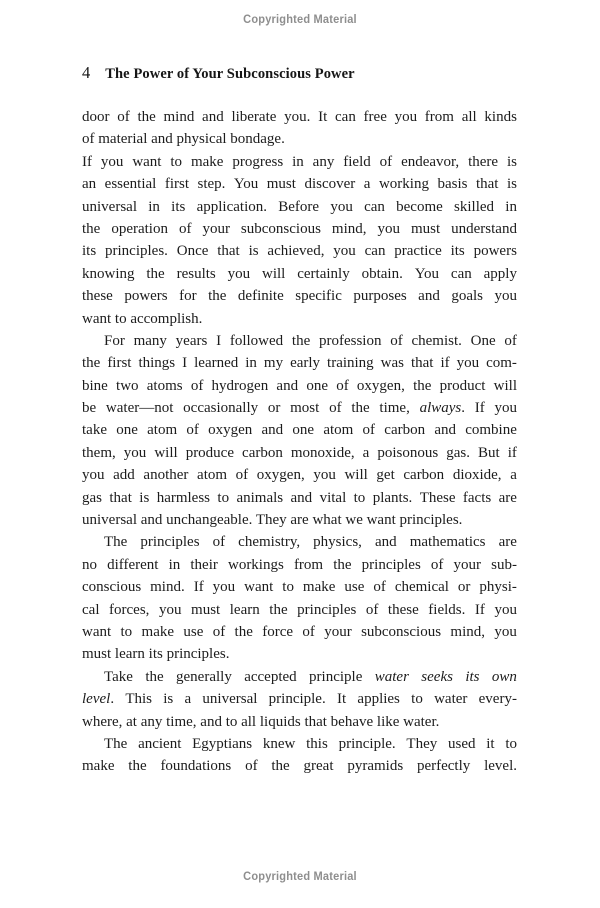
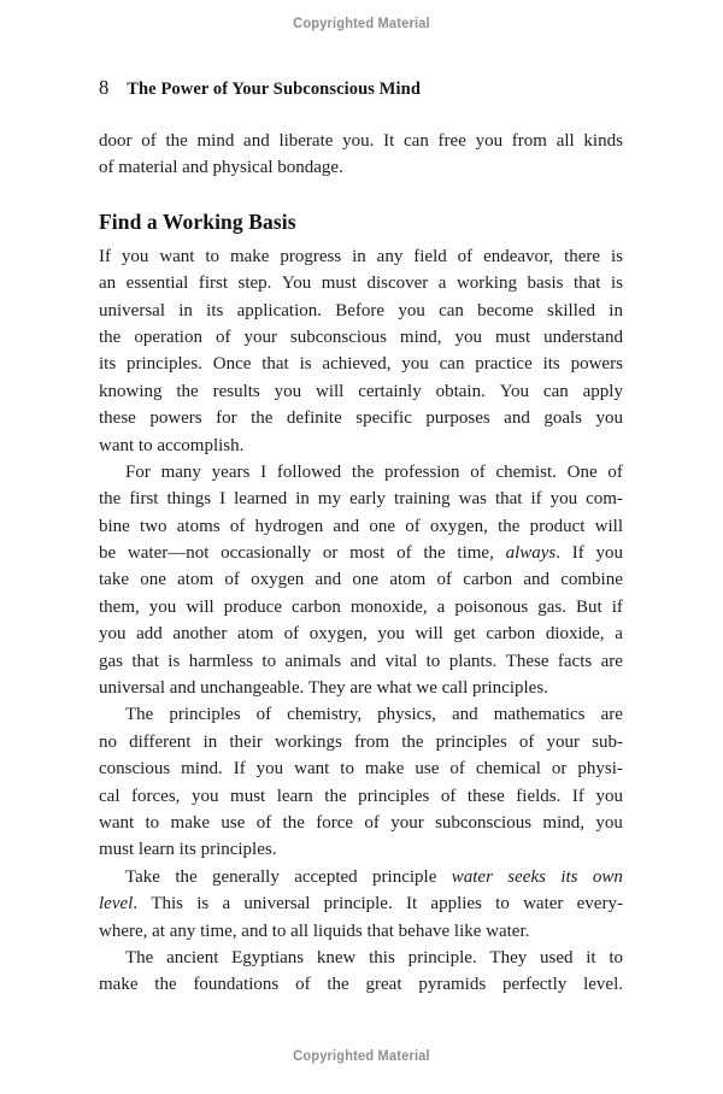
  Copyrighted Material
- 4
+ 8
- The Power of Your Subconscious Power
+ The Power of Your Subconscious Mind
  door
  of
  the
  mind
  and
  liberate
  you.
  It
  can
  free
  you
  from
  all
  kinds
  of material and physical bondage.
+ Find a Working Basis
  If
  you
  want
  to
  make
  progress
  in
  any
  field
  of
  endeavor,
  there
  is
  an
  essential
  first
  step.
  You
  must
  discover
  a
  working
  basis
  that
  is
  universal
  in
  its
  application.
  Before
  you
  can
  become
  skilled
  in
  the
  operation
  of
  your
  subconscious
  mind,
  you
  must
  understand
  its
  principles.
  Once
  that
  is
  achieved,
  you
  can
  practice
  its
  powers
  knowing
  the
  results
  you
  will
  certainly
  obtain.
  You
  can
  apply
  these
  powers
  for
  the
  definite
  specific
  purposes
  and
  goals
  you
  want to accomplish.
  For
  many
  years
  I
  followed
  the
  profession
  of
  chemist.
  One
  of
  the
  first
  things
  I
  learned
  in
  my
  early
  training
  was
  that
  if
  you
  com-
  bine
  two
  atoms
  of
  hydrogen
  and
  one
  of
  oxygen,
  the
  product
  will
  be
  water—not
  occasionally
  or
  most
  of
  the
  time,
  always.
  If
  you
  take
  one
  atom
  of
  oxygen
  and
  one
  atom
  of
  carbon
  and
  combine
  them,
  you
  will
  produce
  carbon
  monoxide,
  a
  poisonous
  gas.
  But
  if
  you
  add
  another
  atom
  of
  oxygen,
  you
  will
  get
  carbon
  dioxide,
  a
  gas
  that
  is
  harmless
  to
  animals
  and
  vital
  to
  plants.
  These
  facts
  are
- universal and unchangeable. They are what we want principles.
+ universal and unchangeable. They are what we call principles.
  The
  principles
  of
  chemistry,
  physics,
  and
  mathematics
  are
  no
  different
  in
  their
  workings
  from
  the
  principles
  of
  your
  sub-
  conscious
  mind.
  If
  you
  want
  to
  make
  use
  of
  chemical
  or
  physi-
  cal
  forces,
  you
  must
  learn
  the
  principles
  of
  these
  fields.
  If
  you
  want
  to
  make
  use
  of
  the
  force
  of
  your
  subconscious
  mind,
  you
  must learn its principles.
  Take
  the
  generally
  accepted
  principle
  water
  seeks
  its
  own
  level.
  This
  is
  a
  universal
  principle.
  It
  applies
  to
  water
  every-
  where, at any time, and to all liquids that behave like water.
  The
  ancient
  Egyptians
  knew
  this
  principle.
  They
  used
  it
  to
  make
  the
  foundations
  of
  the
  great
  pyramids
  perfectly
  level.
  Copyrighted Material
